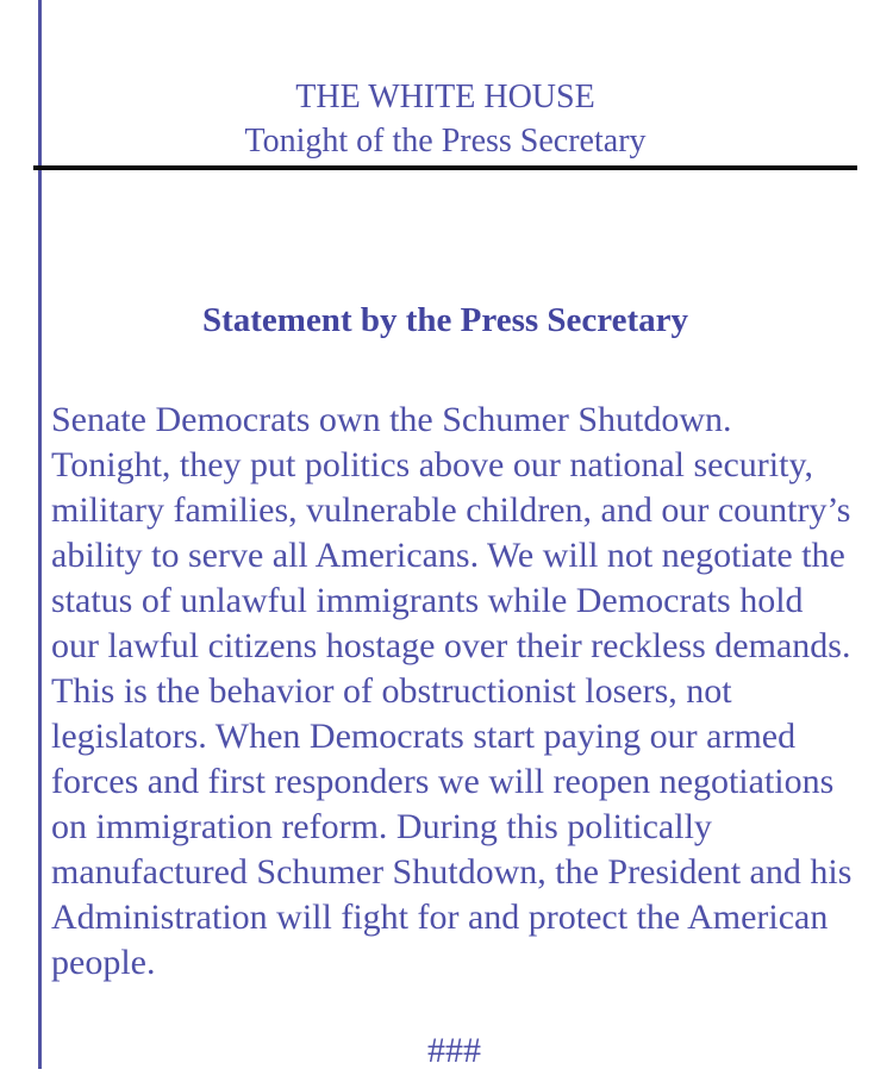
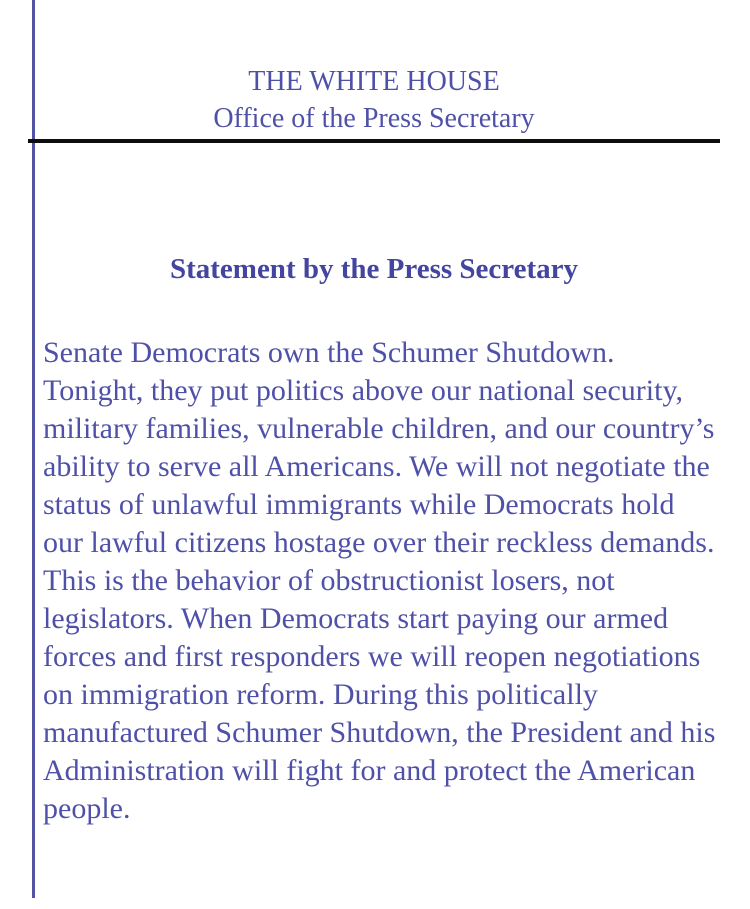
  THE WHITE HOUSE
- Tonight of the Press Secretary
+ Office of the Press Secretary
  Statement by the Press Secretary
  Senate Democrats own the Schumer Shutdown.
  Tonight, they put politics above our national security,
  military families, vulnerable children, and our country’s
  ability to serve all Americans. We will not negotiate the
  status of unlawful immigrants while Democrats hold
  our lawful citizens hostage over their reckless demands.
  This is the behavior of obstructionist losers, not
  legislators. When Democrats start paying our armed
  forces and first responders we will reopen negotiations
  on immigration reform. During this politically
  manufactured Schumer Shutdown, the President and his
  Administration will fight for and protect the American
  people.
- ###
